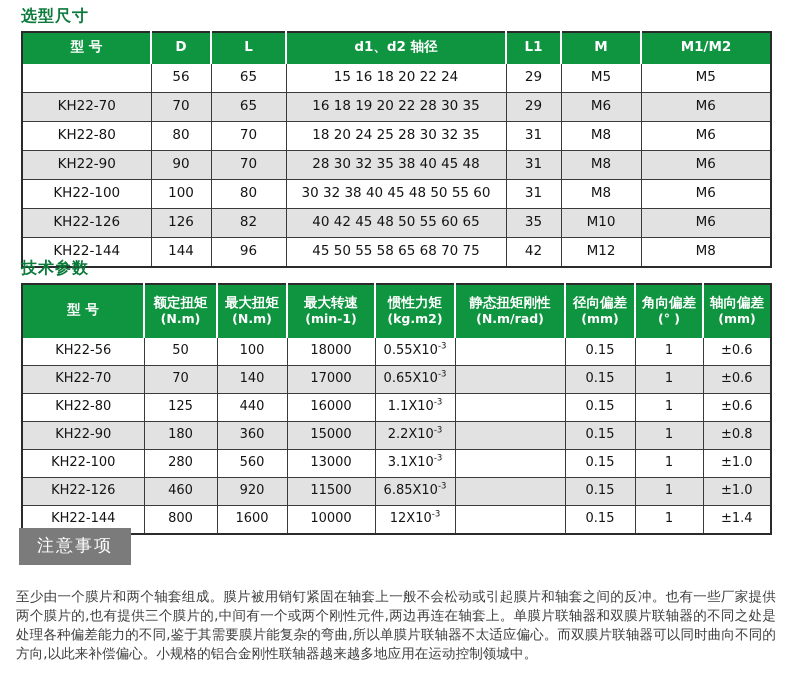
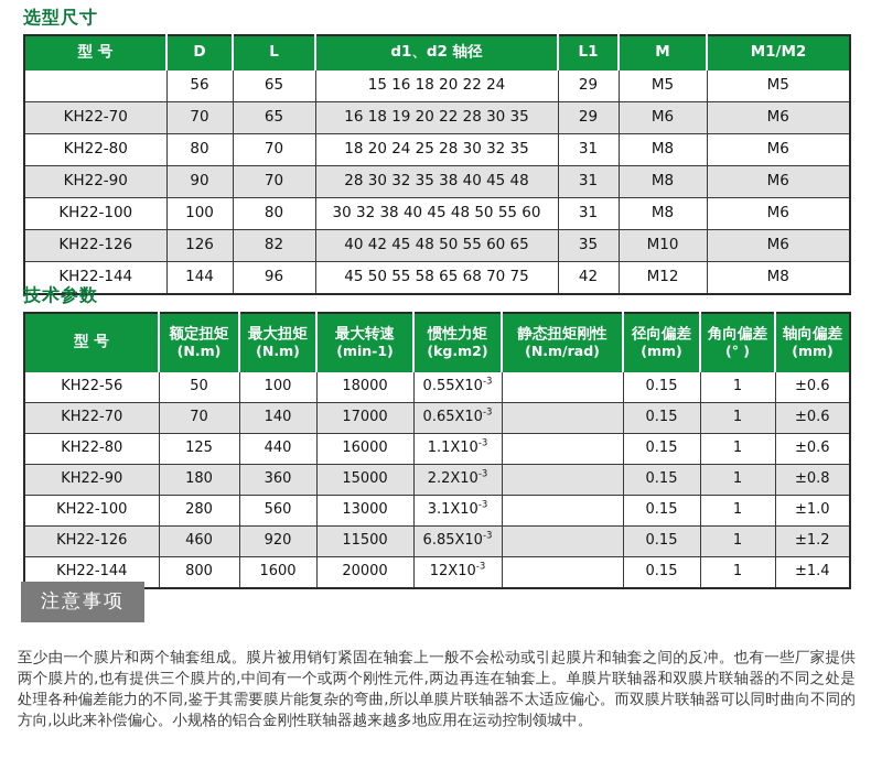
  选型尺寸
  型 号	D	L	d1、d2 轴径	L1	M	M1/M2
  	56	65	15 16 18 20 22 24	29	M5	M5
  KH22-70	70	65	16 18 19 20 22 28 30 35	29	M6	M6
  KH22-80	80	70	18 20 24 25 28 30 32 35	31	M8	M6
  KH22-90	90	70	28 30 32 35 38 40 45 48	31	M8	M6
  KH22-100	100	80	30 32 38 40 45 48 50 55 60	31	M8	M6
  KH22-126	126	82	40 42 45 48 50 55 60 65	35	M10	M6
  KH22-144	144	96	45 50 55 58 65 68 70 75	42	M12	M8
  技术参数
  型 号	额定扭矩(N.m)	最大扭矩(N.m)	最大转速(min-1)	惯性力矩(kg.m2)	静态扭矩刚性(N.m/rad)	径向偏差(mm)	角向偏差(° )	轴向偏差(mm)
  KH22-56	50	100	18000	0.55X10-3		0.15	1	±0.6
  KH22-70	70	140	17000	0.65X10-3		0.15	1	±0.6
  KH22-80	125	440	16000	1.1X10-3		0.15	1	±0.6
  KH22-90	180	360	15000	2.2X10-3		0.15	1	±0.8
  KH22-100	280	560	13000	3.1X10-3		0.15	1	±1.0
- KH22-126	460	920	11500	6.85X10-3		0.15	1	±1.0
+ KH22-126	460	920	11500	6.85X10-3		0.15	1	±1.2
- KH22-144	800	1600	10000	12X10-3		0.15	1	±1.4
+ KH22-144	800	1600	20000	12X10-3		0.15	1	±1.4
  注意事项
  至少由一个膜片和两个轴套组成。膜片被用销钉紧固在轴套上一般不会松动或引起膜片和轴套之间的反冲。也有一些厂家提供两个膜片的,也有提供三个膜片的,中间有一个或两个刚性元件,两边再连在轴套上。单膜片联轴器和双膜片联轴器的不同之处是处理各种偏差能力的不同,鉴于其需要膜片能复杂的弯曲,所以单膜片联轴器不太适应偏心。而双膜片联轴器可以同时曲向不同的方向,以此来补偿偏心。小规格的铝合金刚性联轴器越来越多地应用在运动控制领城中。
